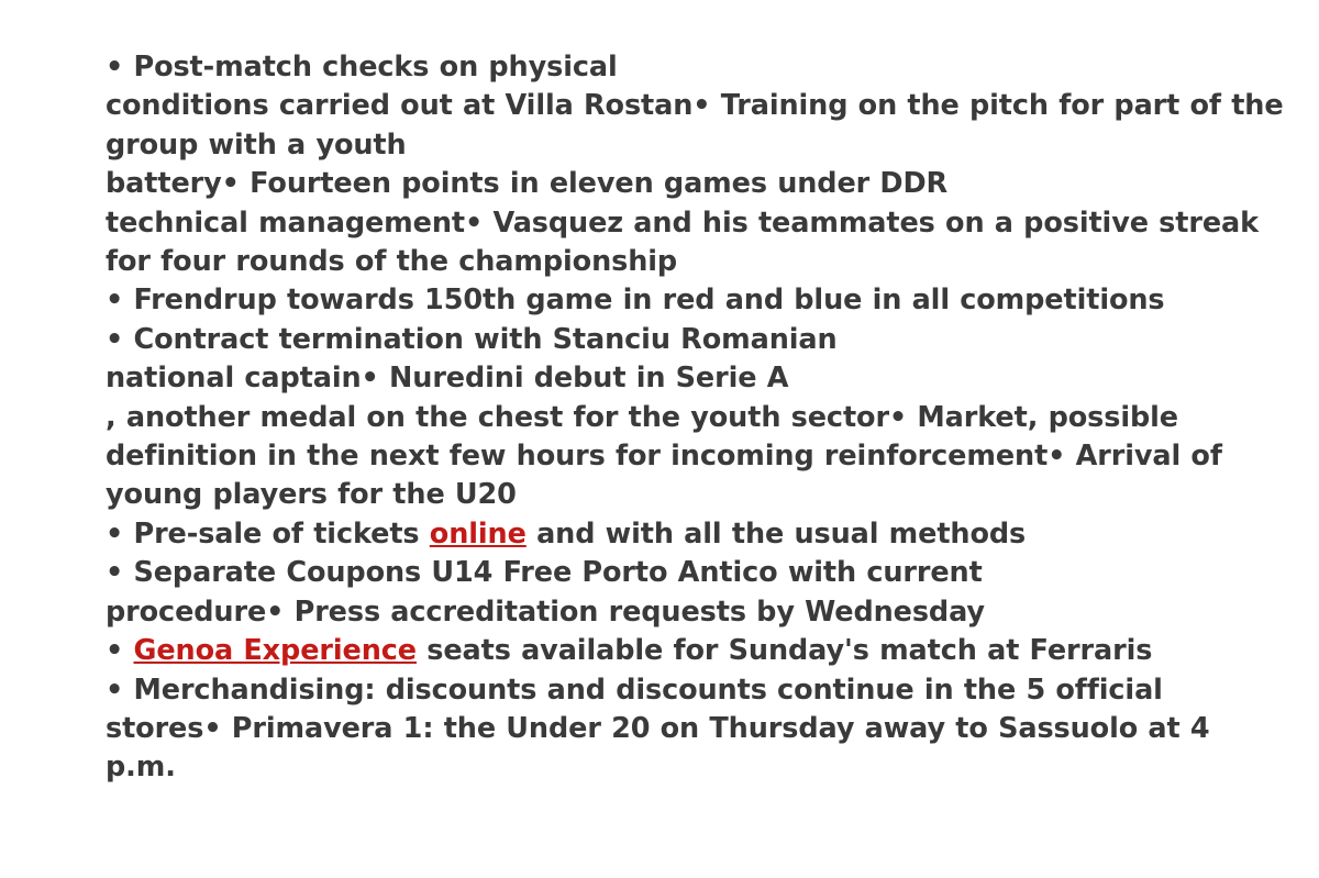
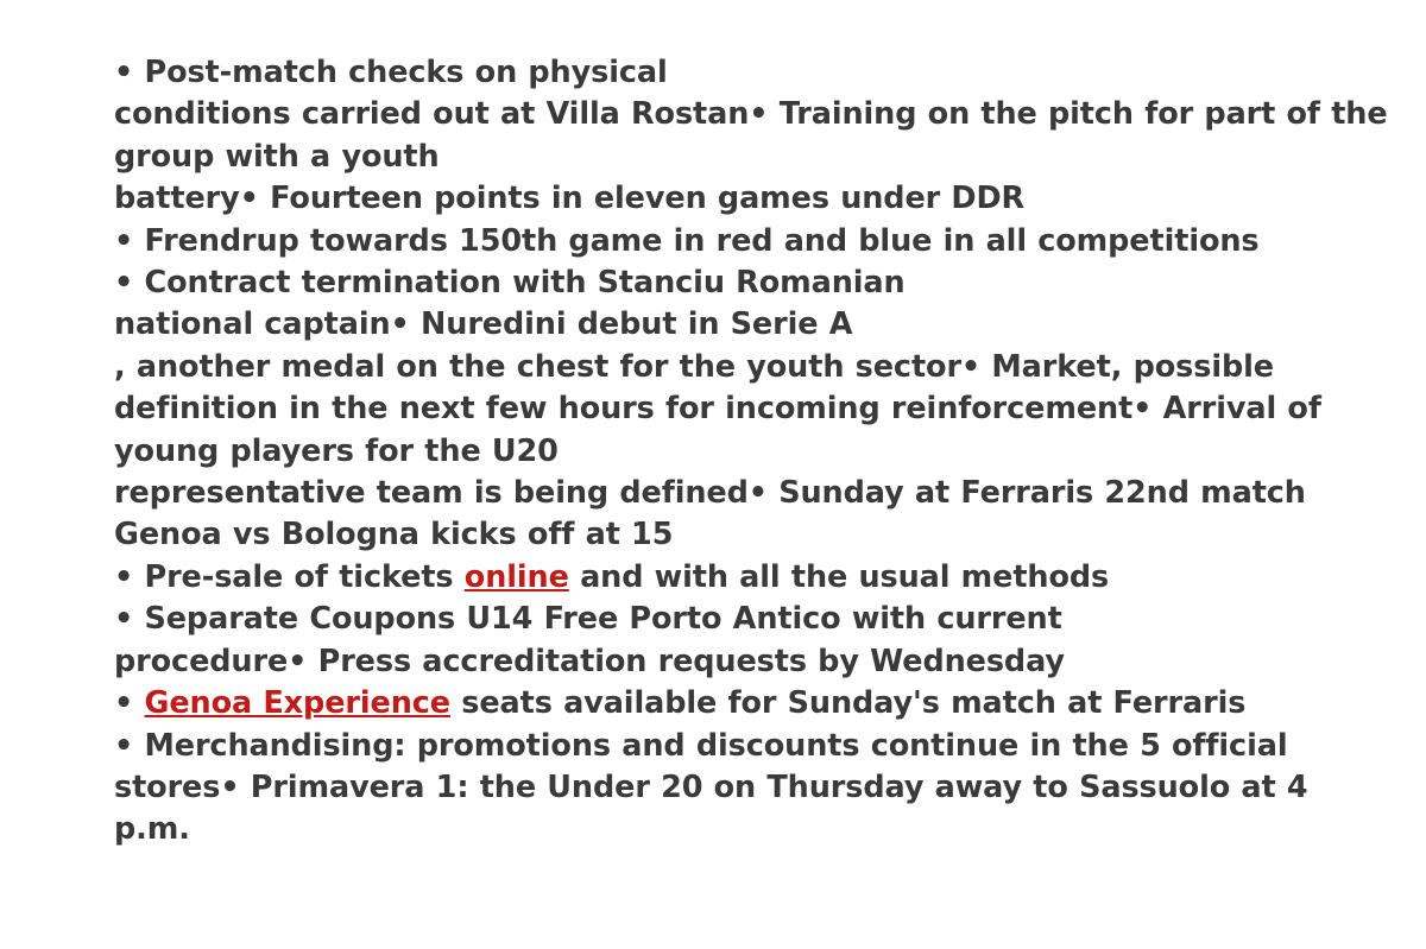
  • Post-match checks on physical
  conditions carried out at Villa Rostan• Training on the pitch for part of the group with a youth
  battery• Fourteen points in eleven games under DDR
- technical management• Vasquez and his teammates on a positive streak for four rounds of the championship
  • Frendrup towards 150th game in red and blue in all competitions
  • Contract termination with Stanciu Romanian
  national captain• Nuredini debut in Serie A
  , another medal on the chest for the youth sector• Market, possible definition in the next few hours for incoming reinforcement• Arrival of
  young players for the U20
+ representative team is being defined• Sunday at Ferraris 22nd match Genoa vs Bologna kicks off at 15
  • Pre-sale of tickets online and with all the usual methods
  • Separate Coupons U14 Free Porto Antico with current
  procedure• Press accreditation requests by Wednesday
  • Genoa Experience seats available for Sunday's match at Ferraris
- • Merchandising: discounts and discounts continue in the 5 official
+ • Merchandising: promotions and discounts continue in the 5 official
  stores• Primavera 1: the Under 20 on Thursday away to Sassuolo at 4 p.m.
